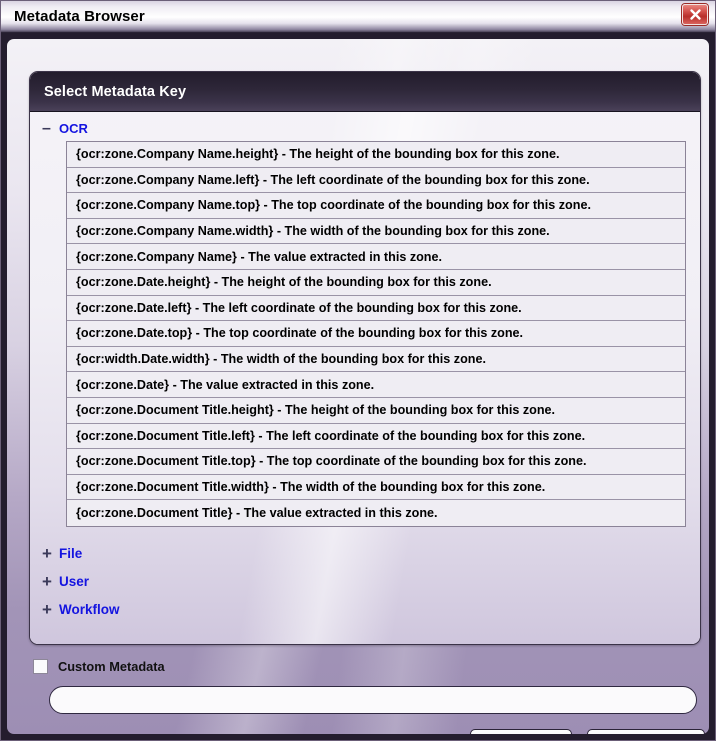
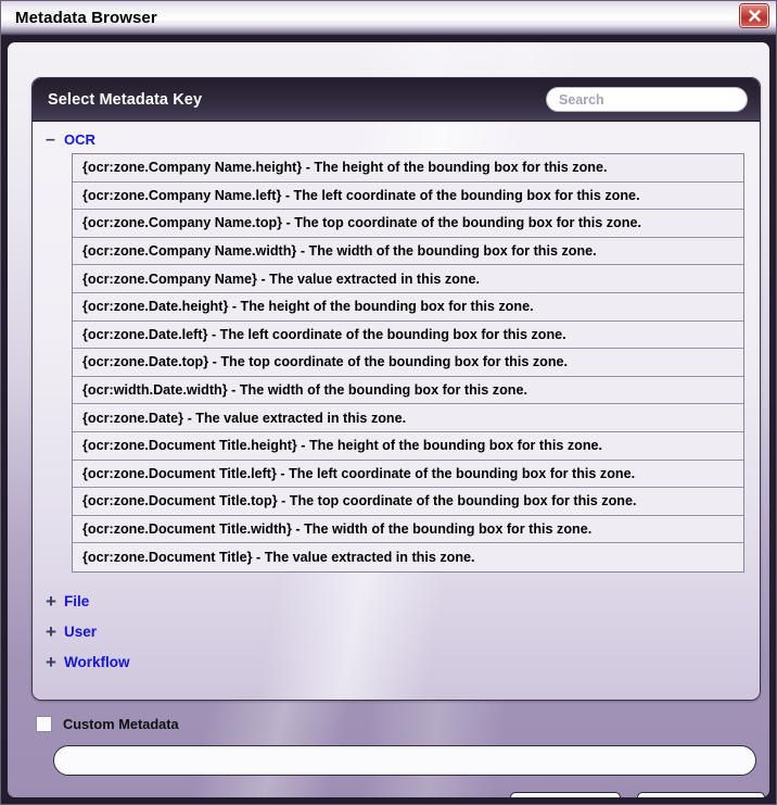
  Metadata Browser
  Select Metadata Key
+ Search
  –
  OCR
  {ocr:zone.Company Name.height} - The height of the bounding box for this zone.
  {ocr:zone.Company Name.left} - The left coordinate of the bounding box for this zone.
  {ocr:zone.Company Name.top} - The top coordinate of the bounding box for this zone.
  {ocr:zone.Company Name.width} - The width of the bounding box for this zone.
  {ocr:zone.Company Name} - The value extracted in this zone.
  {ocr:zone.Date.height} - The height of the bounding box for this zone.
  {ocr:zone.Date.left} - The left coordinate of the bounding box for this zone.
  {ocr:zone.Date.top} - The top coordinate of the bounding box for this zone.
  {ocr:width.Date.width} - The width of the bounding box for this zone.
  {ocr:zone.Date} - The value extracted in this zone.
  {ocr:zone.Document Title.height} - The height of the bounding box for this zone.
  {ocr:zone.Document Title.left} - The left coordinate of the bounding box for this zone.
  {ocr:zone.Document Title.top} - The top coordinate of the bounding box for this zone.
  {ocr:zone.Document Title.width} - The width of the bounding box for this zone.
  {ocr:zone.Document Title} - The value extracted in this zone.
  +
  File
  +
  User
  +
  Workflow
  Custom Metadata
